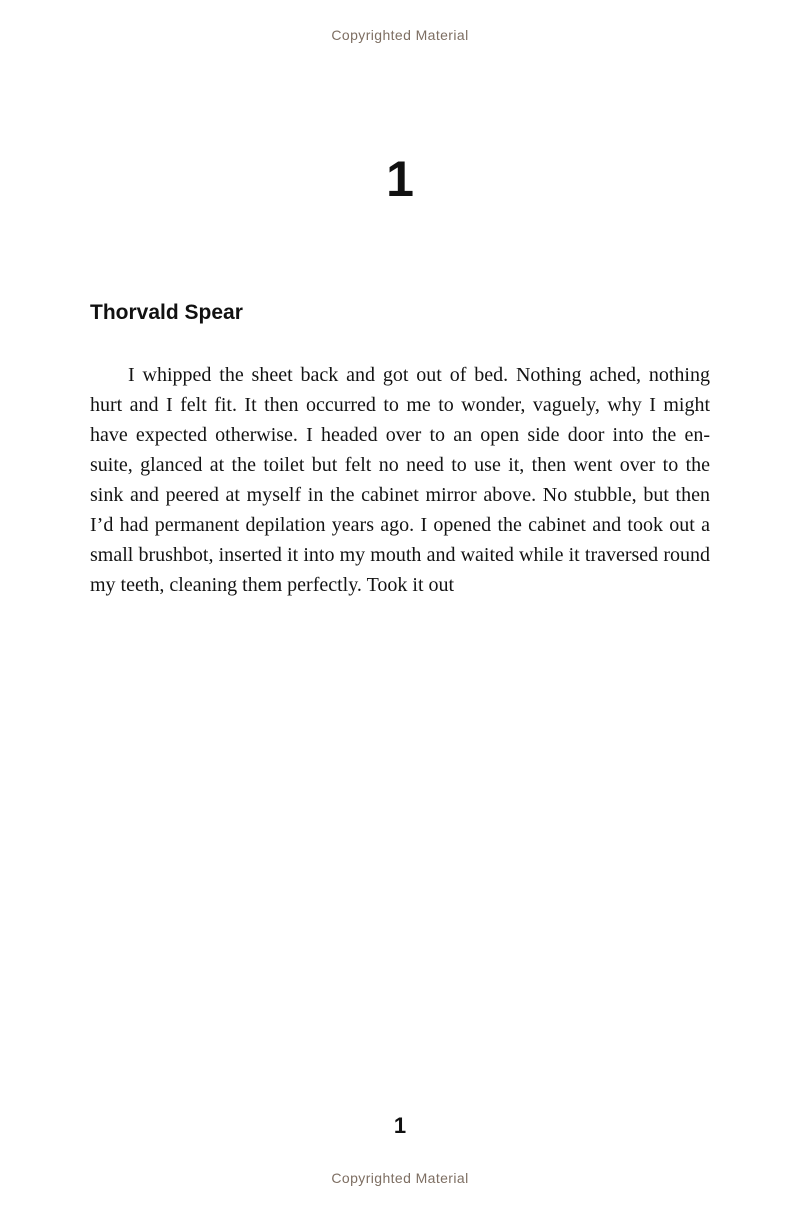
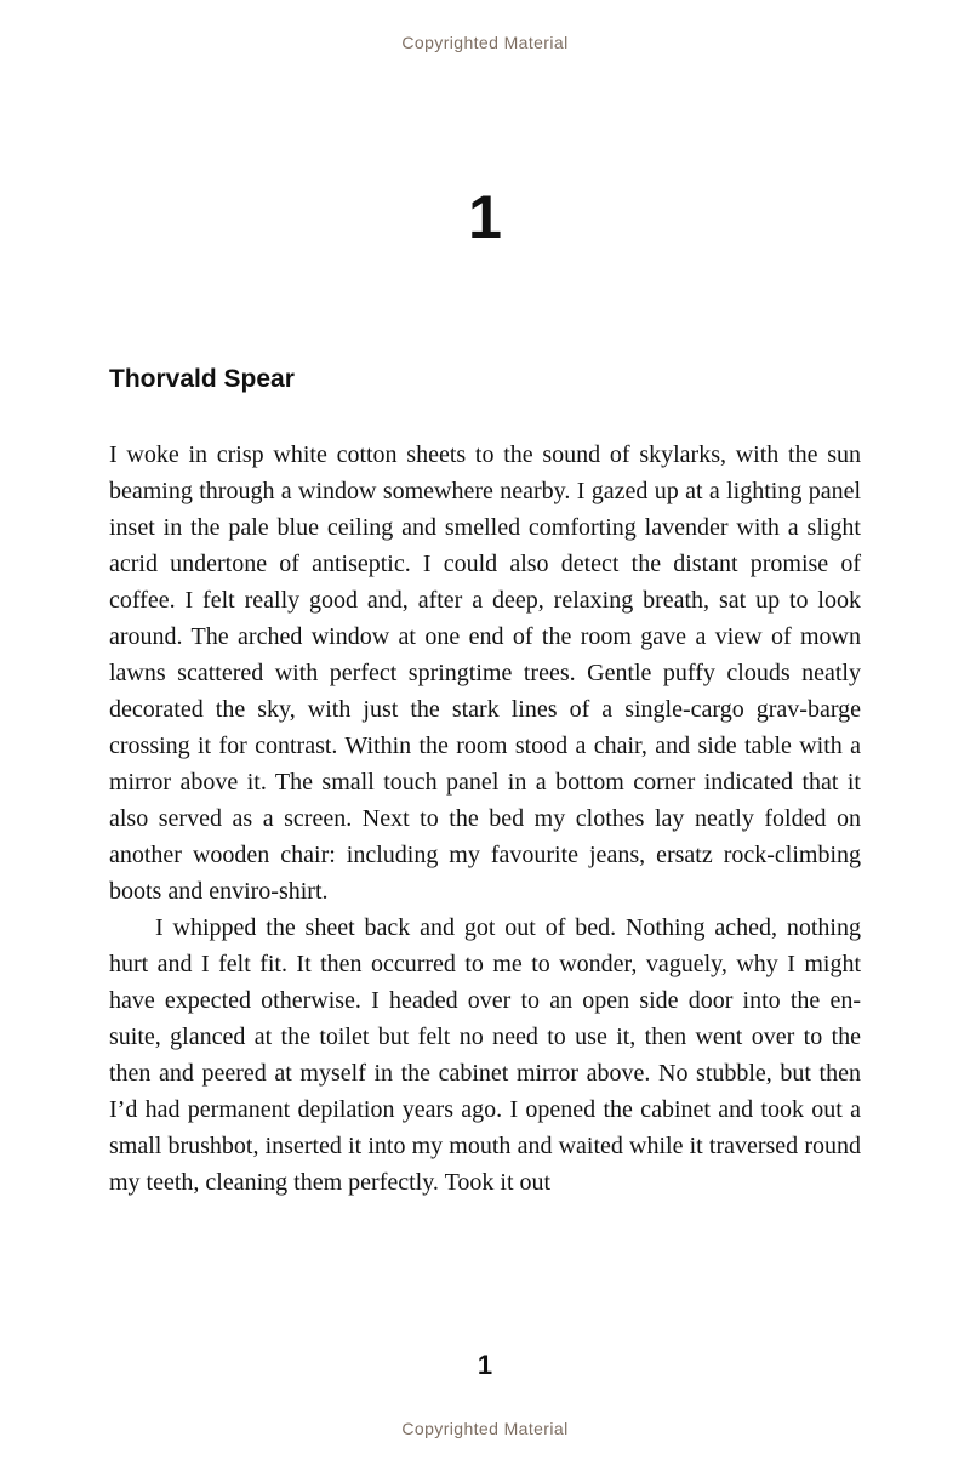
  Copyrighted Material
  1
  Thorvald Spear
+ I woke in crisp white cotton sheets to the sound of skylarks, with the sun beaming through a window somewhere nearby. I gazed up at a lighting panel inset in the pale blue ceiling and smelled comforting lavender with a slight acrid undertone of antiseptic. I could also detect the distant promise of coffee. I felt really good and, after a deep, relaxing breath, sat up to look around. The arched window at one end of the room gave a view of mown lawns scattered with perfect springtime trees. Gentle puffy clouds neatly decorated the sky, with just the stark lines of a single-cargo grav-barge crossing it for contrast. Within the room stood a chair, and side table with a mirror above it. The small touch panel in a bottom corner indicated that it also served as a screen. Next to the bed my clothes lay neatly folded on another wooden chair: including my favourite jeans, ersatz rock-climbing boots and enviro-shirt.
- I whipped the sheet back and got out of bed. Nothing ached, nothing hurt and I felt fit. It then occurred to me to wonder, vaguely, why I might have expected otherwise. I headed over to an open side door into the en-suite, glanced at the toilet but felt no need to use it, then went over to the sink and peered at myself in the cabinet mirror above. No stubble, but then I’d had permanent depilation years ago. I opened the cabinet and took out a small brushbot, inserted it into my mouth and waited while it traversed round my teeth, cleaning them perfectly. Took it out
+ I whipped the sheet back and got out of bed. Nothing ached, nothing hurt and I felt fit. It then occurred to me to wonder, vaguely, why I might have expected otherwise. I headed over to an open side door into the en-suite, glanced at the toilet but felt no need to use it, then went over to the then and peered at myself in the cabinet mirror above. No stubble, but then I’d had permanent depilation years ago. I opened the cabinet and took out a small brushbot, inserted it into my mouth and waited while it traversed round my teeth, cleaning them perfectly. Took it out
  1
  Copyrighted Material
